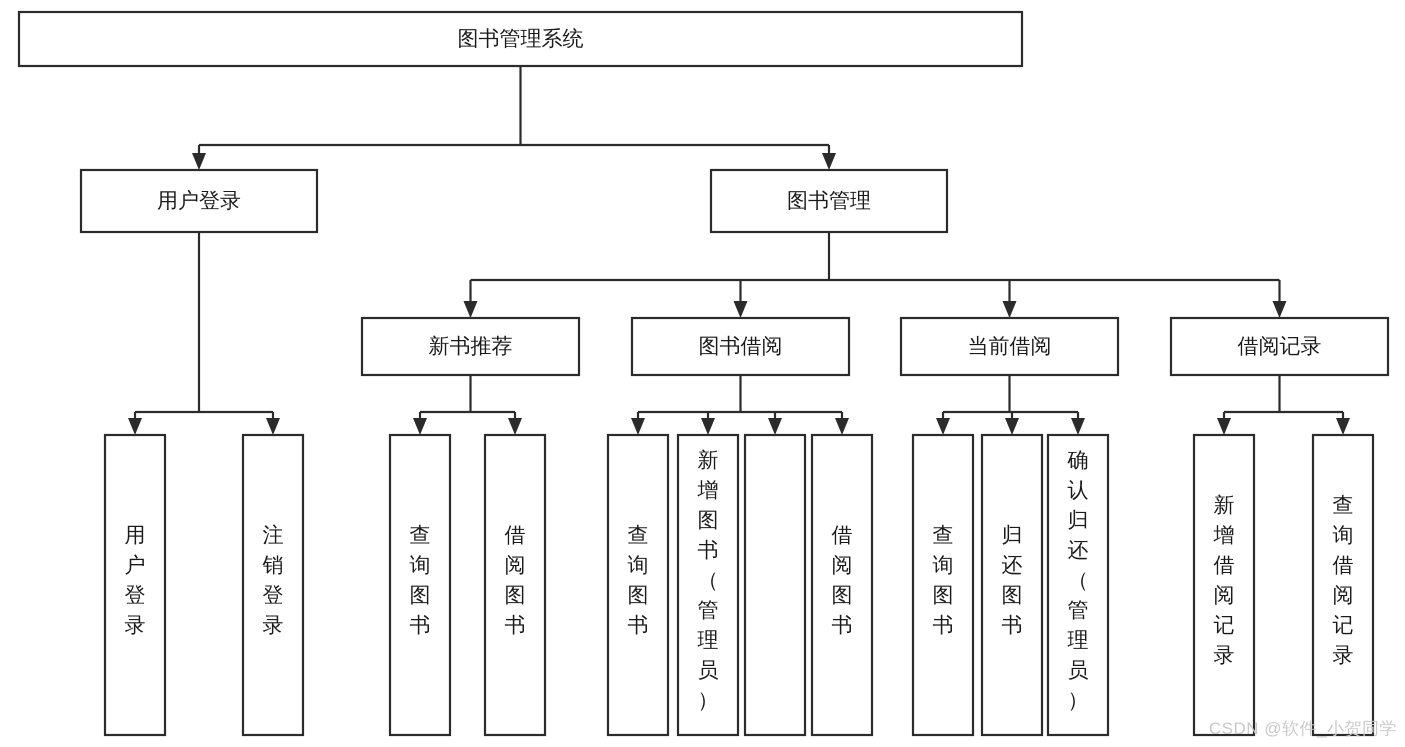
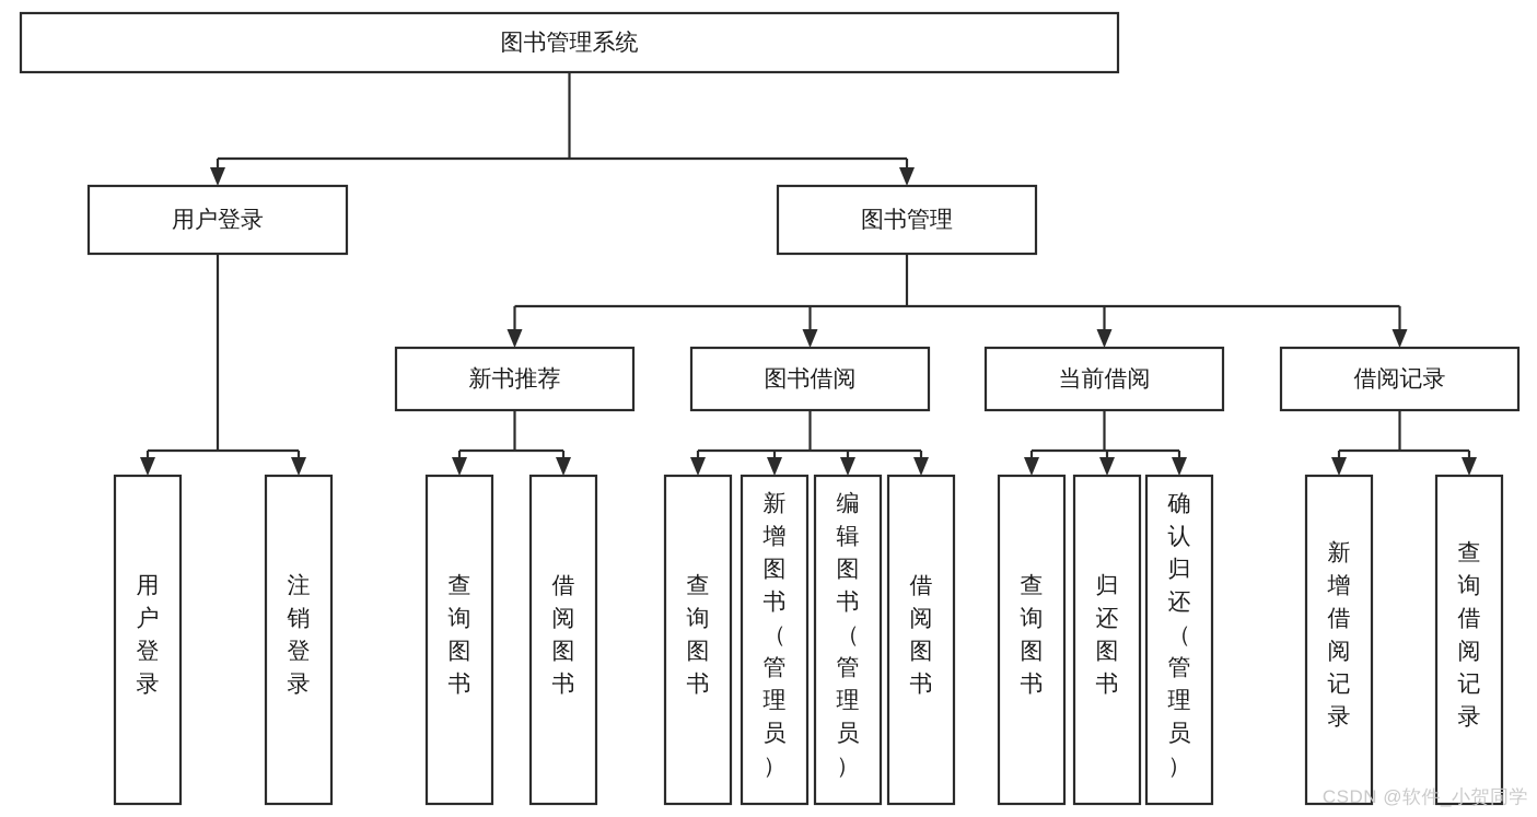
  图书管理系统
  用户登录
  图书管理
  新书推荐
  图书借阅
  当前借阅
  借阅记录
  用户登录
  注销登录
  查询图书
  借阅图书
  查询图书
  新增图书（管理员）
+ 编辑图书（管理员）
  借阅图书
  查询图书
  归还图书
  确认归还（管理员）
  新增借阅记录
  查询借阅记录
  CSDN @软件_小贺同学
